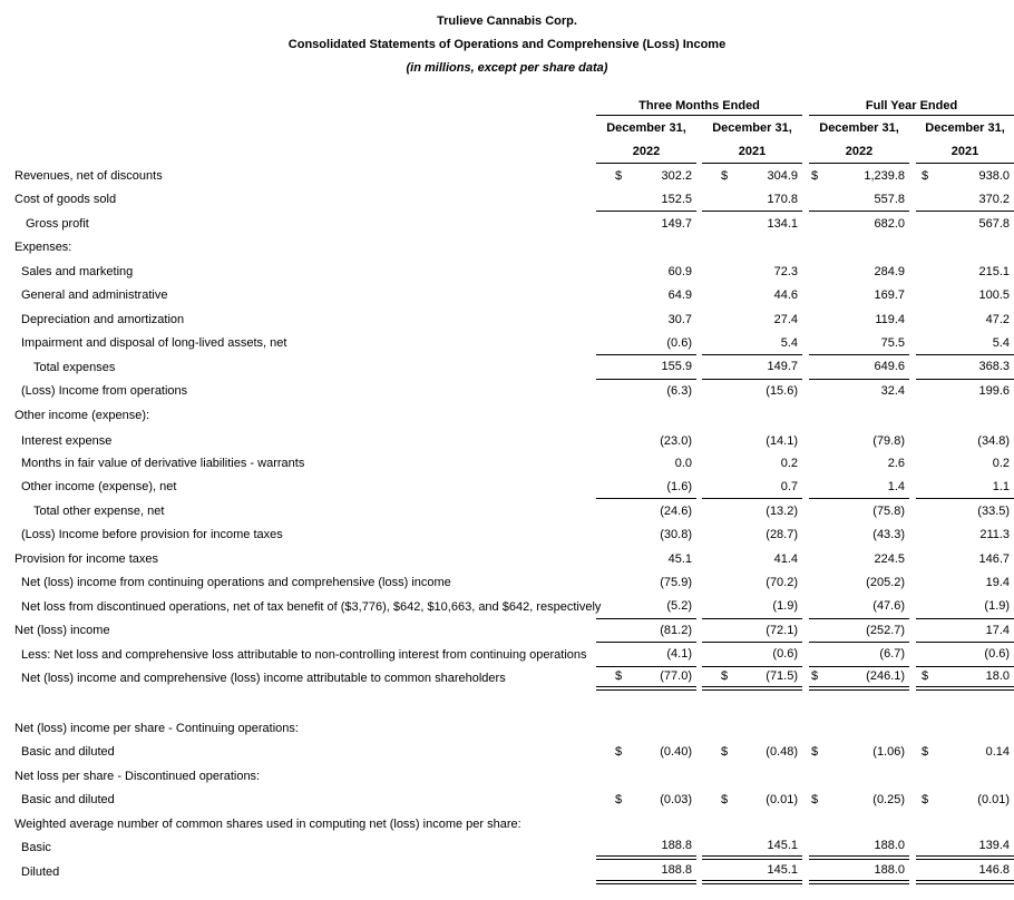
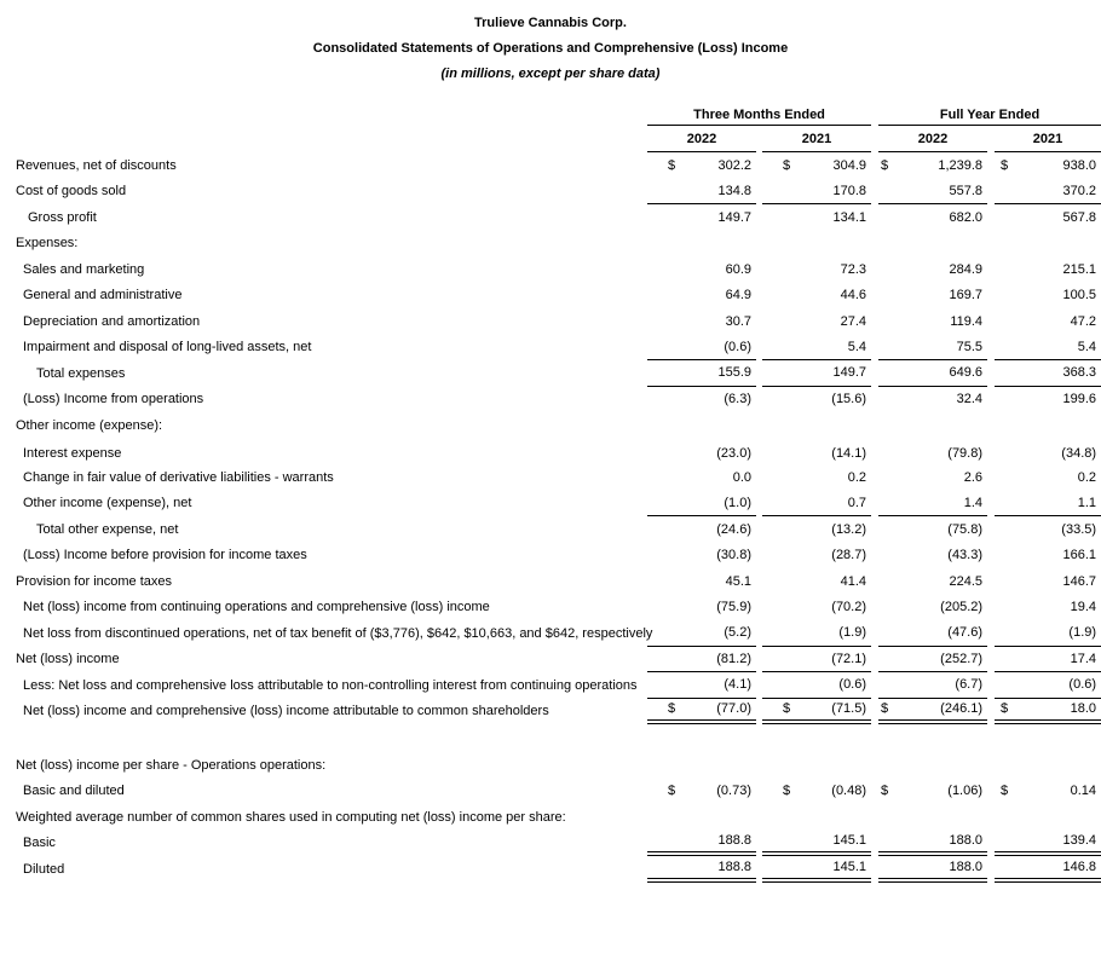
  Trulieve Cannabis Corp.
  Consolidated Statements of Operations and Comprehensive (Loss) Income
  (in millions, except per share data)
  	Three Months Ended		Full Year Ended
- 	December 31,		December 31,		December 31,		December 31,
  	2022		2021		2022		2021
  Revenues, net of discounts	$ 302.2		$ 304.9		$ 1,239.8		$ 938.0
- Cost of goods sold	152.5		170.8		557.8		370.2
+ Cost of goods sold	134.8		170.8		557.8		370.2
  Gross profit	149.7		134.1		682.0		567.8
  Expenses:
  Sales and marketing	60.9		72.3		284.9		215.1
  General and administrative	64.9		44.6		169.7		100.5
  Depreciation and amortization	30.7		27.4		119.4		47.2
  Impairment and disposal of long-lived assets, net	(0.6)		5.4		75.5		5.4
  Total expenses	155.9		149.7		649.6		368.3
  (Loss) Income from operations	(6.3)		(15.6)		32.4		199.6
  Other income (expense):
  Interest expense	(23.0)		(14.1)		(79.8)		(34.8)
- Months in fair value of derivative liabilities - warrants	0.0		0.2		2.6		0.2
+ Change in fair value of derivative liabilities - warrants	0.0		0.2		2.6		0.2
- Other income (expense), net	(1.6)		0.7		1.4		1.1
+ Other income (expense), net	(1.0)		0.7		1.4		1.1
  Total other expense, net	(24.6)		(13.2)		(75.8)		(33.5)
- (Loss) Income before provision for income taxes	(30.8)		(28.7)		(43.3)		211.3
+ (Loss) Income before provision for income taxes	(30.8)		(28.7)		(43.3)		166.1
  Provision for income taxes	45.1		41.4		224.5		146.7
  Net (loss) income from continuing operations and comprehensive (loss) income	(75.9)		(70.2)		(205.2)		19.4
  Net loss from discontinued operations, net of tax benefit of ($3,776), $642, $10,663, and $642, respectively	(5.2)		(1.9)		(47.6)		(1.9)
  Net (loss) income	(81.2)		(72.1)		(252.7)		17.4
  Less: Net loss and comprehensive loss attributable to non-controlling interest from continuing operations	(4.1)		(0.6)		(6.7)		(0.6)
  Net (loss) income and comprehensive (loss) income attributable to common shareholders	$ (77.0)		$ (71.5)		$ (246.1)		$ 18.0
- Net (loss) income per share - Continuing operations:
+ Net (loss) income per share - Operations operations:
- Basic and diluted	$ (0.40)		$ (0.48)		$ (1.06)		$ 0.14
+ Basic and diluted	$ (0.73)		$ (0.48)		$ (1.06)		$ 0.14
- Net loss per share - Discontinued operations:
- Basic and diluted	$ (0.03)		$ (0.01)		$ (0.25)		$ (0.01)
  Weighted average number of common shares used in computing net (loss) income per share:
  Basic	188.8		145.1		188.0		139.4
  Diluted	188.8		145.1		188.0		146.8
